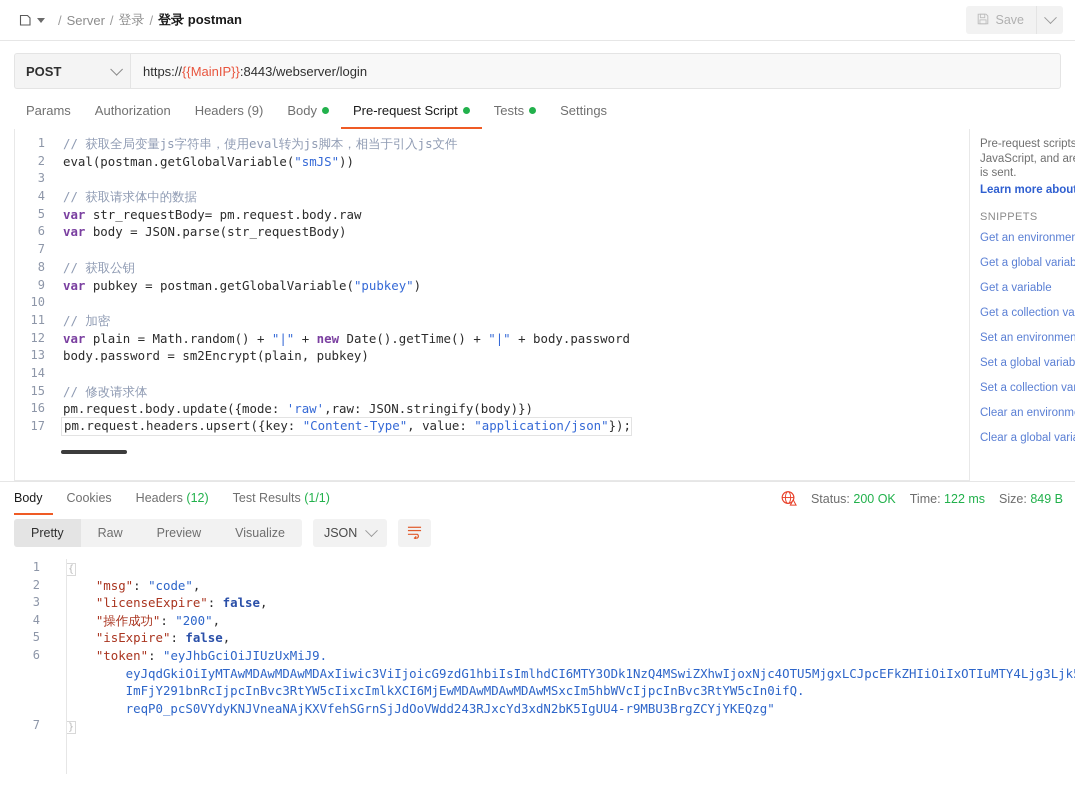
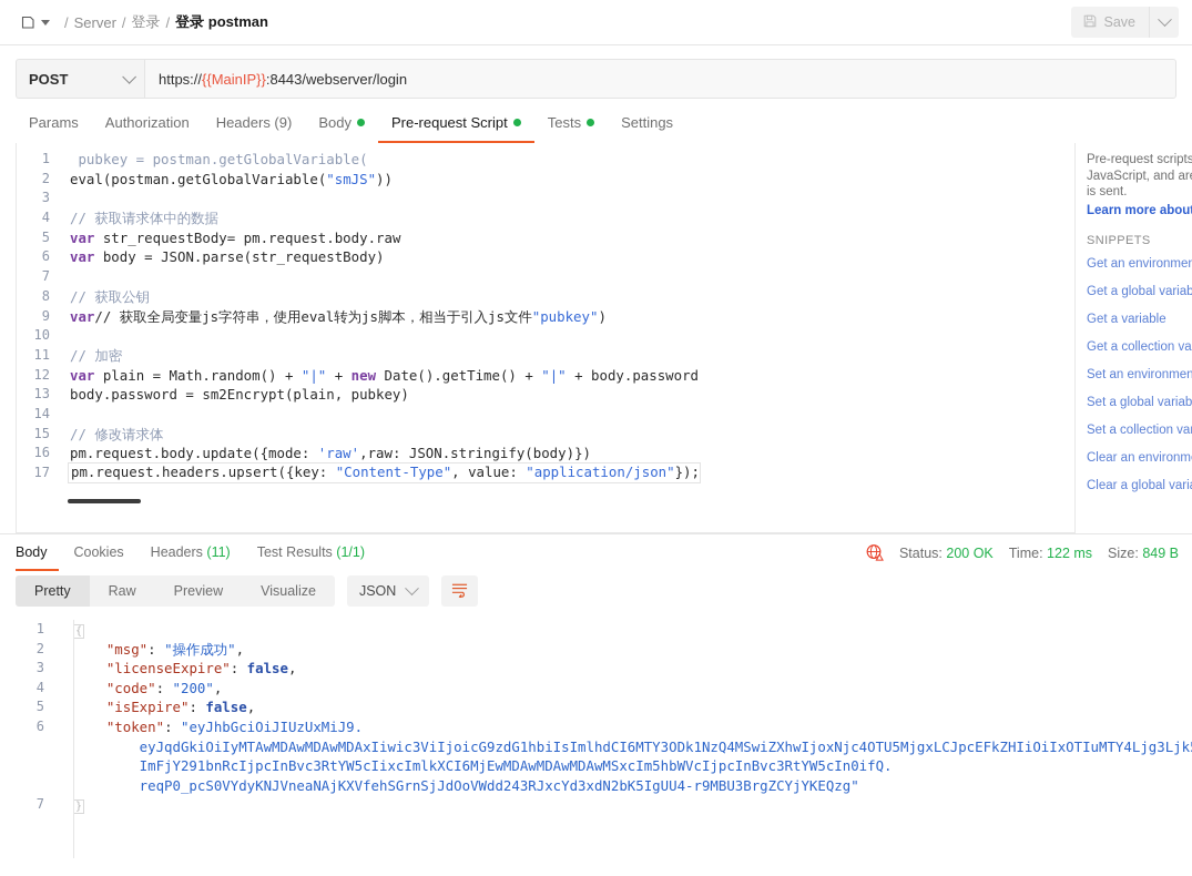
  /
  Server
  /
  登录
  /
  登录 postman
  Save
  POST
  https://
  {{MainIP}}
  :8443/webserver/login
  Params
  Authorization
  Headers (9)
  Body
  Pre-request Script
  Tests
  Settings
  1
- // 获取全局变量js字符串，使用eval转为js脚本，相当于引入js文件
+ pubkey = postman.getGlobalVariable(
  2
  eval(postman.getGlobalVariable("smJS"))
  3
  4
  // 获取请求体中的数据
  5
  var str_requestBody= pm.request.body.raw
  6
  var body = JSON.parse(str_requestBody)
  7
  8
  // 获取公钥
  9
- var pubkey = postman.getGlobalVariable("pubkey")
+ var// 获取全局变量js字符串，使用eval转为js脚本，相当于引入js文件"pubkey")
  10
  11
  // 加密
  12
  var plain = Math.random() + "|" + new Date().getTime() + "|" + body.password
  13
  body.password = sm2Encrypt(plain, pubkey)
  14
  15
  // 修改请求体
  16
  pm.request.body.update({mode: 'raw',raw: JSON.stringify(body)})
  17
  pm.request.headers.upsert({key: "Content-Type", value: "application/json"});
  Pre-request scripts
  JavaScript, and ar
  is sent.
  Learn more abou
  SNIPPETS
  Get an environme
  Get a global variab
  Get a variable
  Get a collection va
  Set an environmen
  Set a global variab
  Set a collection va
  Clear an environm
  Clear a global vari
  Body
  Cookies
- Headers (12)
+ Headers (11)
  Test Results (1/1)
  Status: 200 OK
  Time: 122 ms
  Size: 849 B
  Pretty
  Raw
  Preview
  Visualize
  JSON
  1
  {
  2
- "msg": "code",
+ "msg": "操作成功",
  3
  "licenseExpire": false,
  4
- "操作成功": "200",
+ "code": "200",
  5
  "isExpire": false,
  6
  "token": "eyJhbGciOiJIUzUxMiJ9.
  eyJqdGkiOiIyMTAwMDAwMDAwMDAxIiwic3ViIjoicG9zdG1hbiIsImlhdCI6MTY3ODk1NzQ4MSwiZXhwIjoxNjc4OTU5MjgxLCJpcEFkZHIiOiIxOTIuMTY4Ljg3Ljk
  ImFjY291bnRcIjpcInBvc3RtYW5cIixcImlkXCI6MjEwMDAwMDAwMDAwMSxcIm5hbWVcIjpcInBvc3RtYW5cIn0ifQ.
  reqP0_pcS0VYdyKNJVneaNAjKXVfehSGrnSjJdOoVWdd243RJxcYd3xdN2bK5IgUU4-r9MBU3BrgZCYjYKEQzg"
  7
  }
